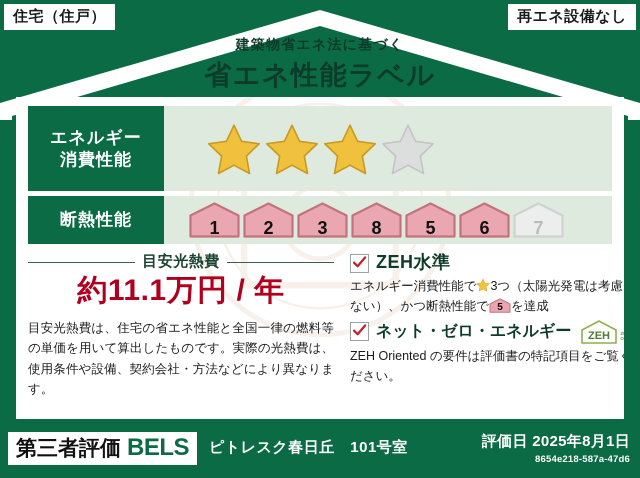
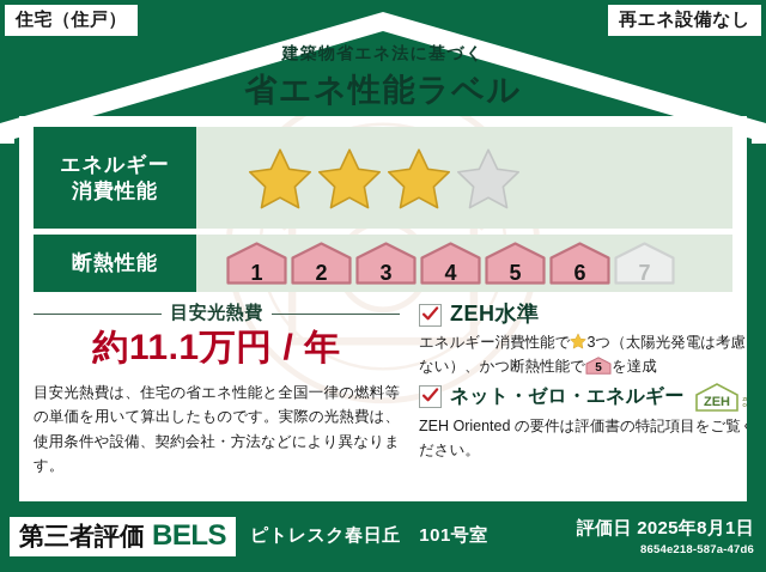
  住宅（住戸）
  再エネ設備なし
  建築物省エネ法に基づく
  省エネ性能ラベル
  エネルギー
  消費性能
  断熱性能
  1
  2
  3
- 8
+ 4
  5
  6
  7
  目安光熱費
  約11.1万円 / 年
  目安光熱費は、住宅の省エネ性能と全国一律の燃料等の単価を用いて算出したものです。実際の光熱費は、使用条件や設備、契約会社・方法などにより異なります。
  ZEH水準
  エネルギー消費性能で 3つ（太陽光発電は考慮ない）、かつ断熱性能で
  5
  を達成
  ネット・ゼロ・エネルギー
  ZEH
  ZEH Oriented の要件は評価書の特記項目をご覧ださい。
  第三者評価
  BELS
  ピトレスク春日丘 101号室
  評価日 2025年8月1日
  8654e218-587a-47d6
